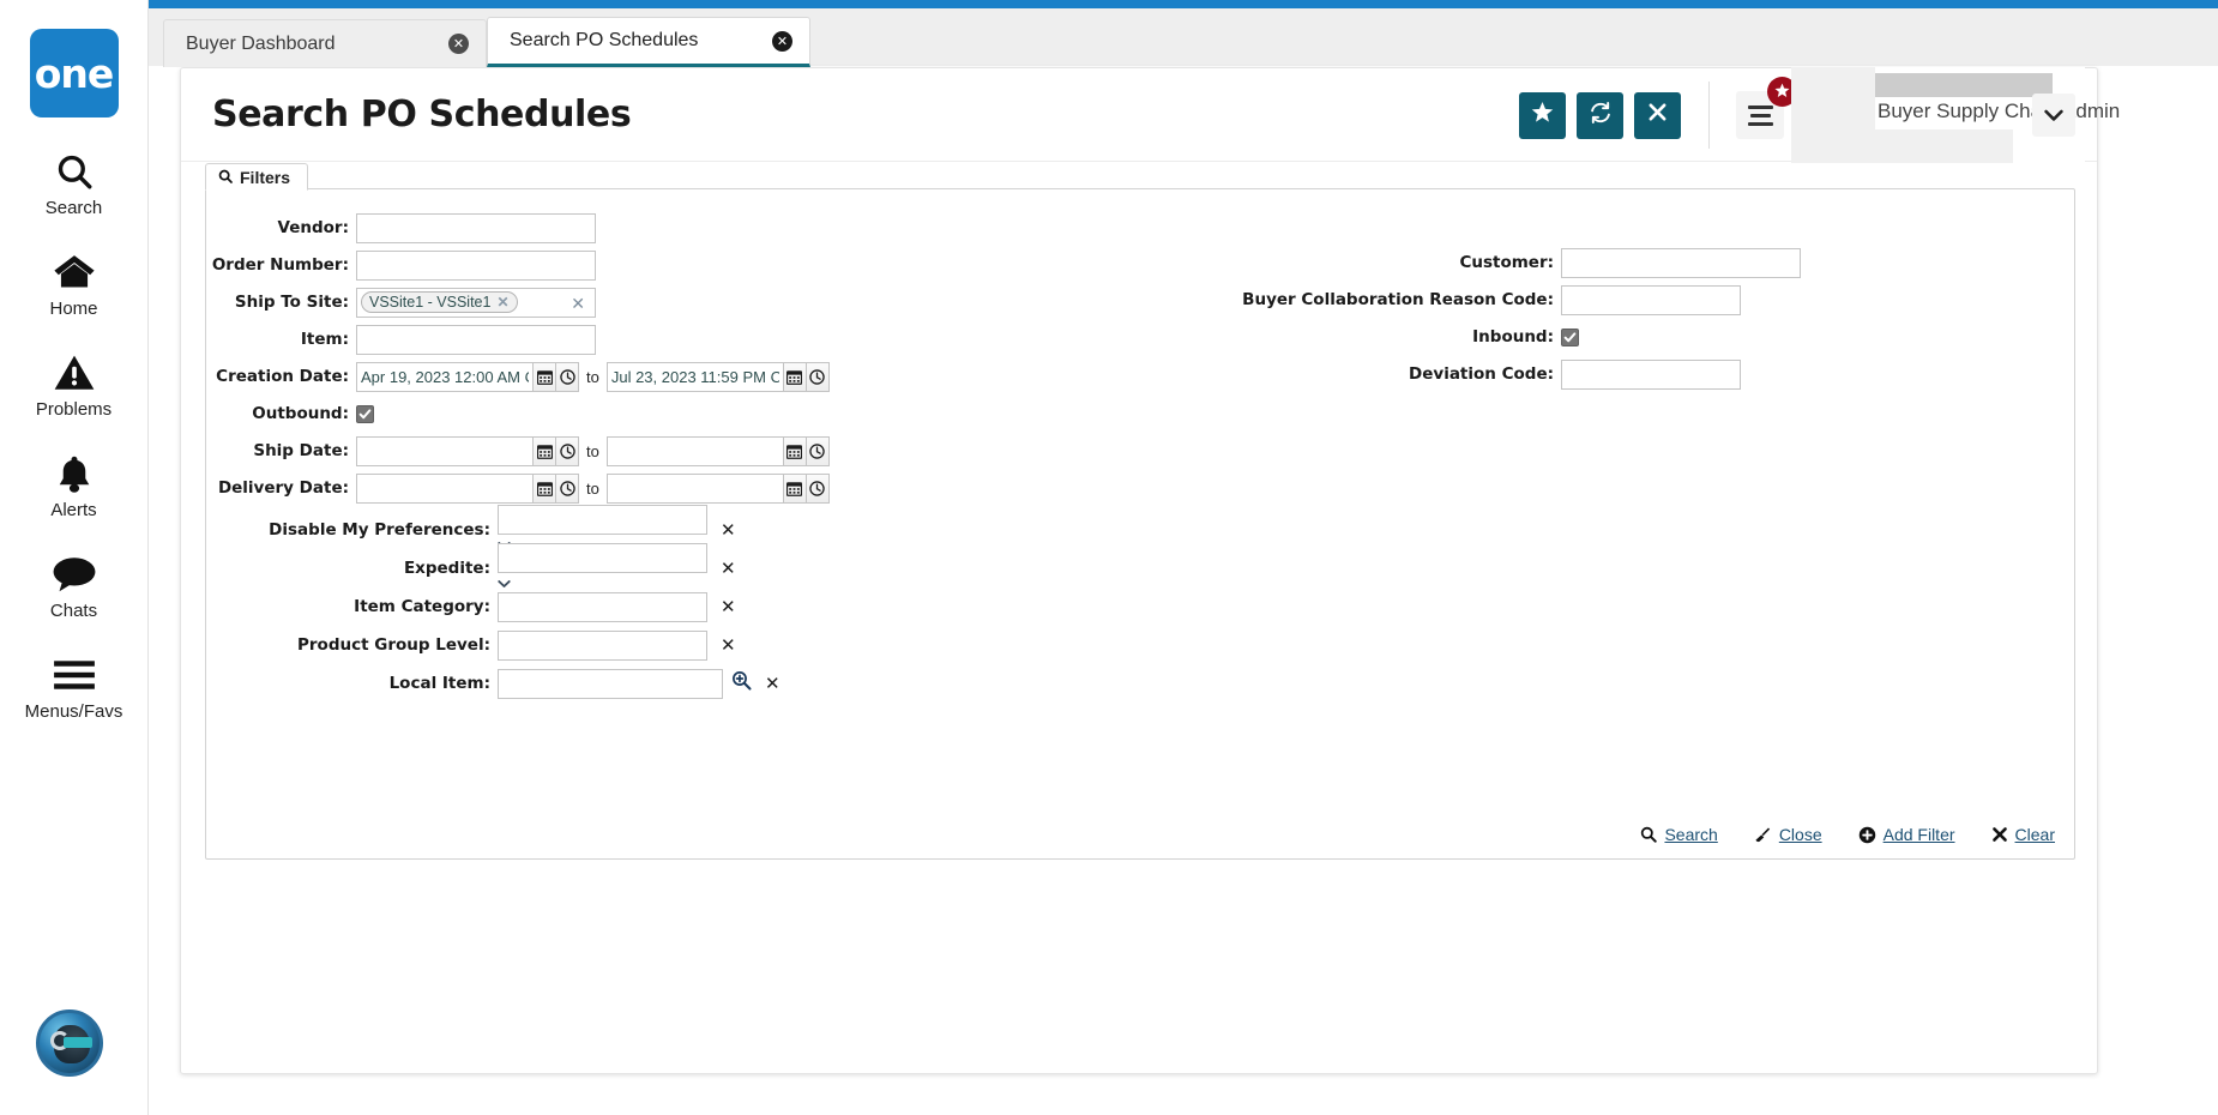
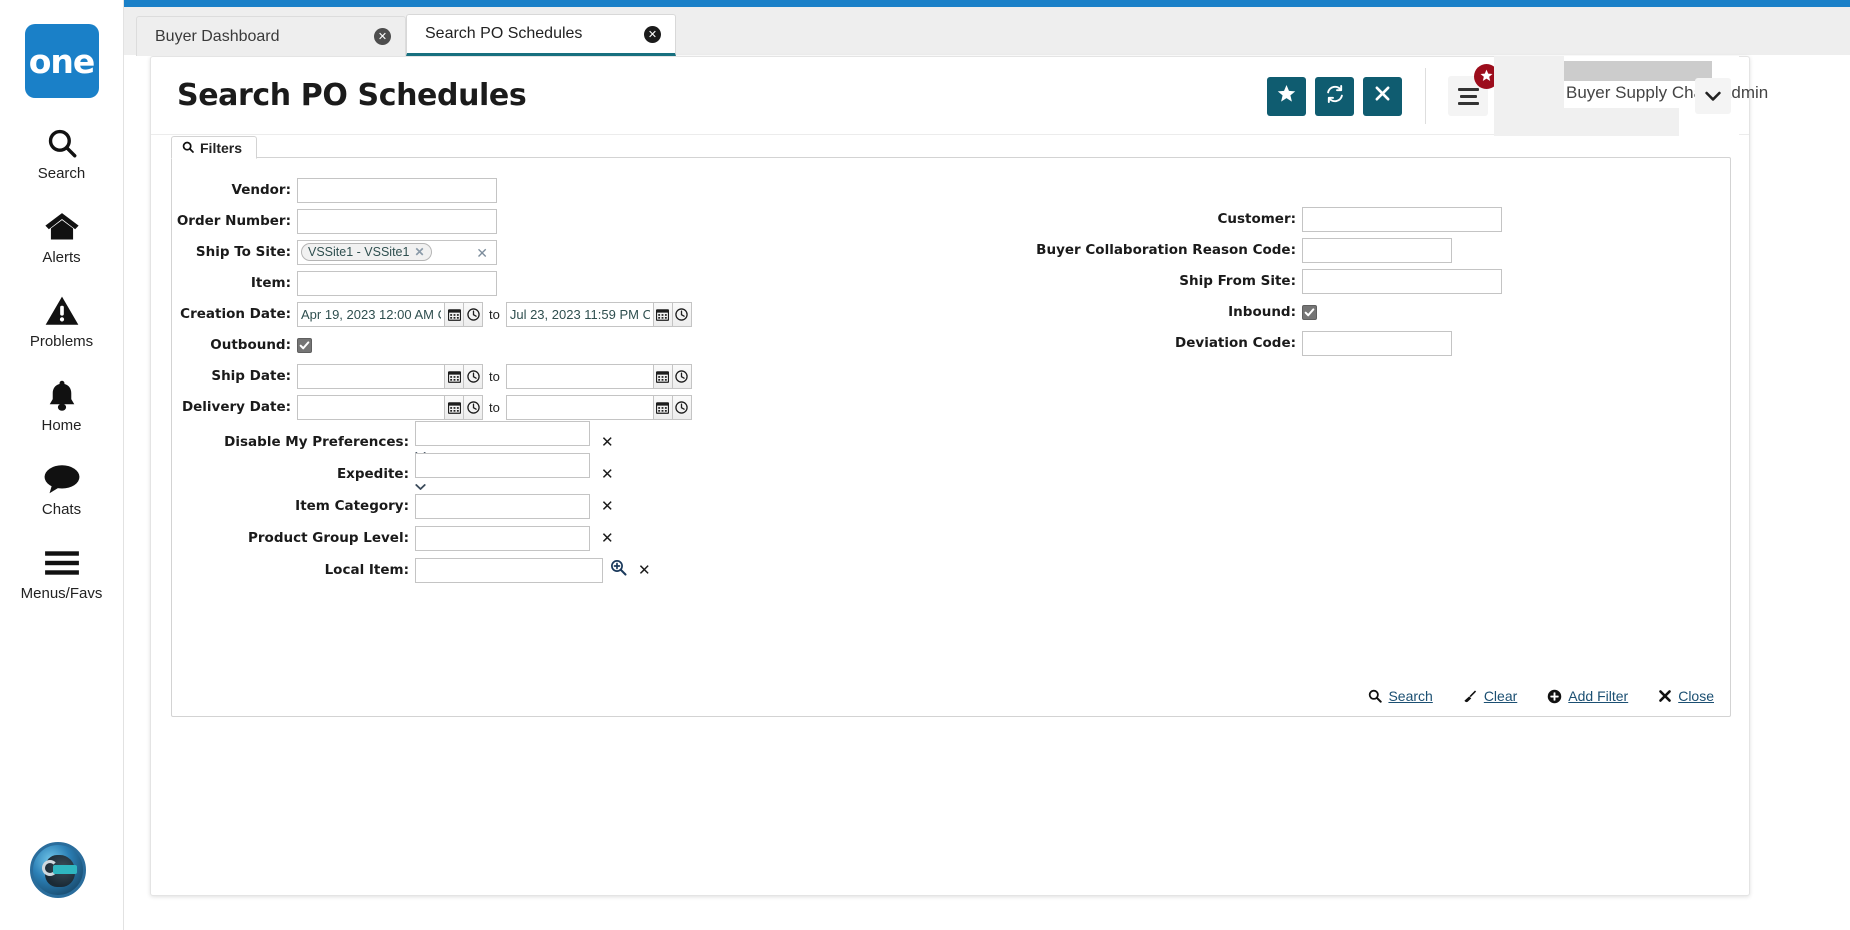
  one
  Search
- Home
+ Alerts
  Problems
- Alerts
+ Home
  Chats
  Menus/Favs
  Buyer Dashboard
  ✕
  Search PO Schedules
  ✕
  Search PO Schedules
  Buyer Supply Chdmin
  Filters
  Vendor:
  Order Number:
  Ship To Site:
  VSSite1 - VSSite1
  ✕
  ✕
  Item:
  Creation Date:
  Apr 19, 2023 12:00 AM
  to
  Jul 23, 2023 11:59 PM C
  Outbound:
  Ship Date:
  to
  Delivery Date:
  to
  Disable My Preferences:
  ✕
  Expedite:
  ✕
  Item Category:
  ✕
  Product Group Level:
  ✕
  Local Item:
  ✕
  Customer:
  Buyer Collaboration Reason Code:
+ Ship From Site:
  Inbound:
  Deviation Code:
  Search
- Close
+ Clear
  Add Filter
- Clear
+ Close
